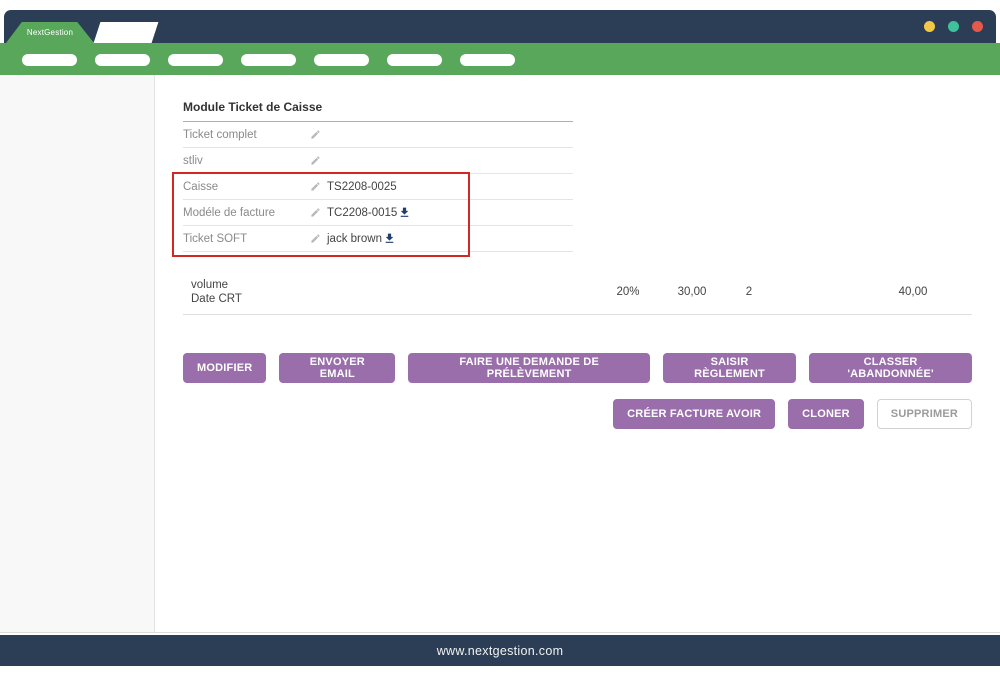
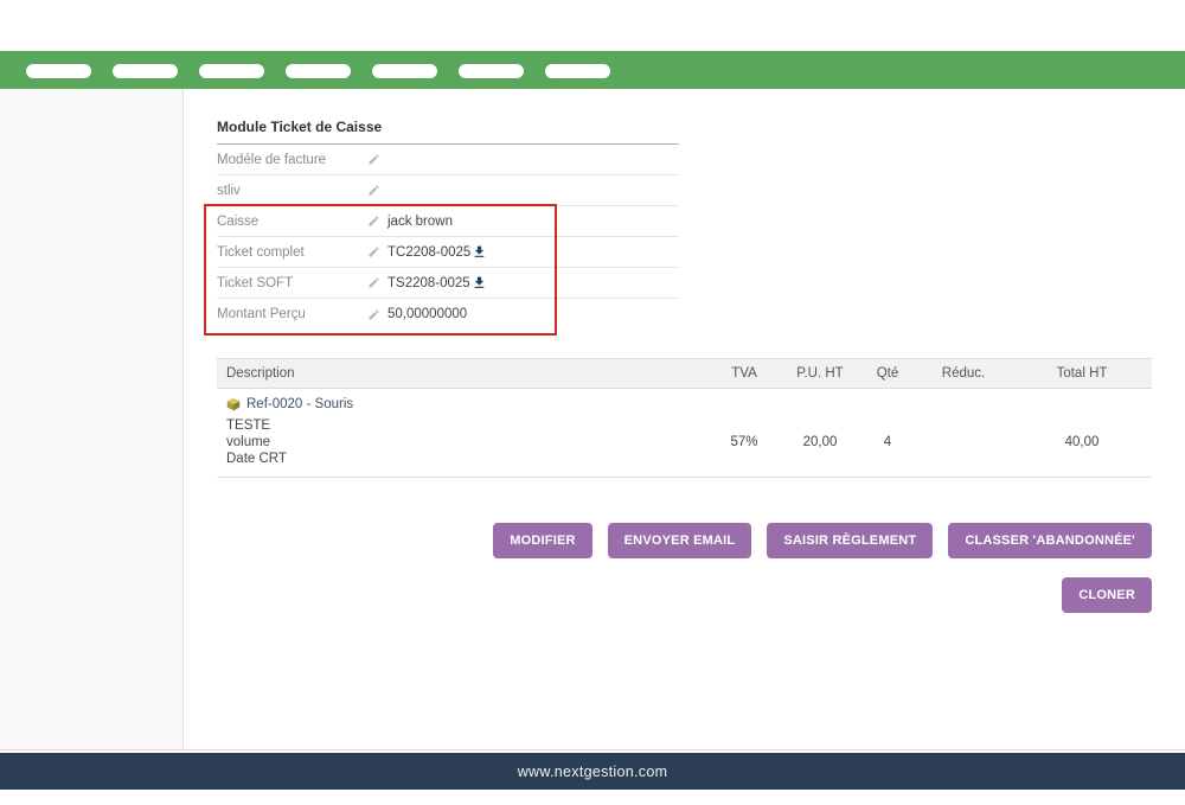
- NextGestion
  Module Ticket de Caisse
- Ticket complet
+ Modéle de facture
  stliv
  Caisse
- TS2208-0025
+ jack brown
- Modéle de facture
+ Ticket complet
- TC2208-0015
+ TC2208-0025
  Ticket SOFT
- jack brown
+ TS2208-0025
+ Montant Perçu
+ 50,00000000
+ Description
+ TVA
+ P.U. HT
+ Qté
+ Réduc.
+ Total HT
+ Ref-0020 - Souris
+ TESTE
  volume
  Date CRT
- 20%
+ 57%
- 30,00
+ 20,00
- 2
+ 4
  40,00
  MODIFIER
  ENVOYER EMAIL
- FAIRE UNE DEMANDE DE PRÉLÈVEMENT
  SAISIR RÈGLEMENT
  CLASSER 'ABANDONNÉE'
- CRÉER FACTURE AVOIR
  CLONER
- SUPPRIMER
  www.nextgestion.com
